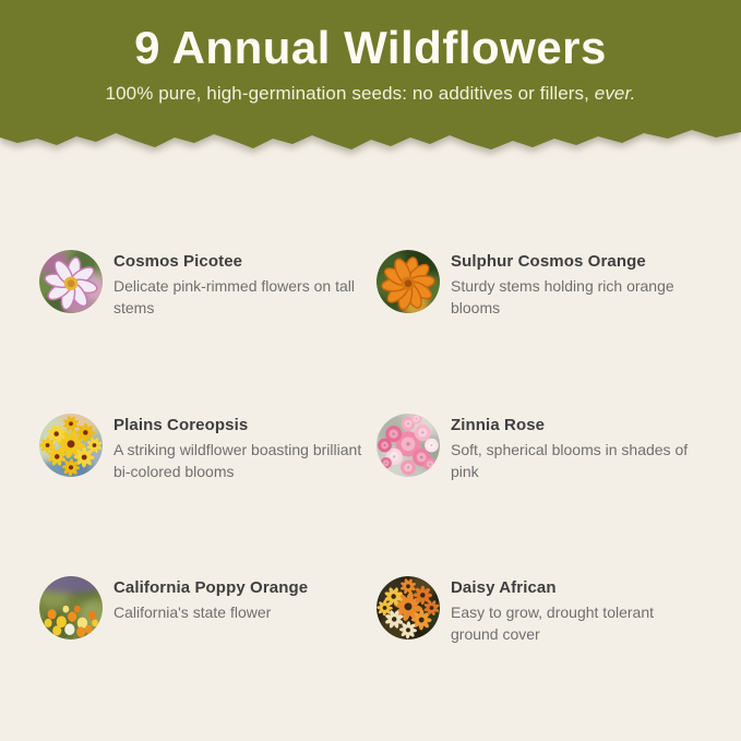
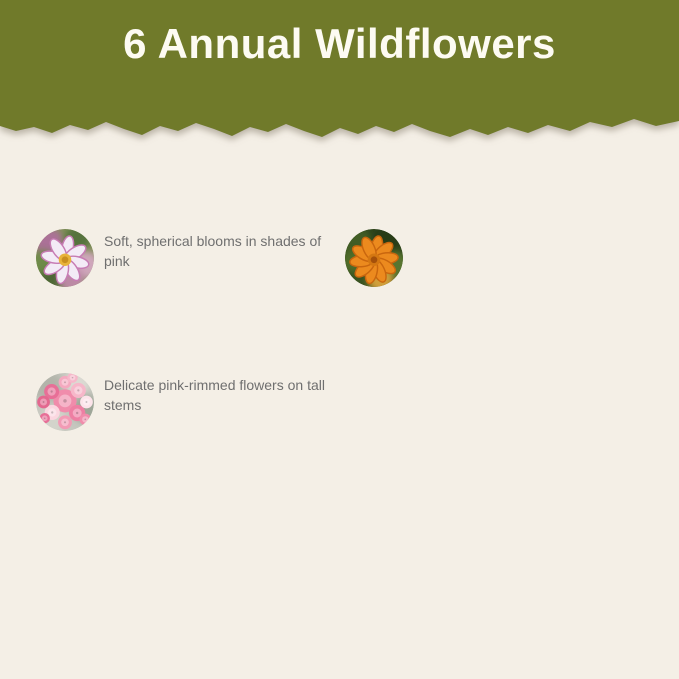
- 9 Annual Wildflowers
+ 6 Annual Wildflowers
- 100% pure, high-germination seeds: no additives or fillers, ever.
- Cosmos Picotee
- Delicate pink-rimmed flowers on tall stems
+ Soft, spherical blooms in shades of pink
- Sulphur Cosmos Orange
- Sturdy stems holding rich orange blooms
- Plains Coreopsis
- A striking wildflower boasting brilliant bi-colored blooms
- Zinnia Rose
- Soft, spherical blooms in shades of pink
+ Delicate pink-rimmed flowers on tall stems
- California Poppy Orange
- California's state flower
- Daisy African
- Easy to grow, drought tolerant ground cover
